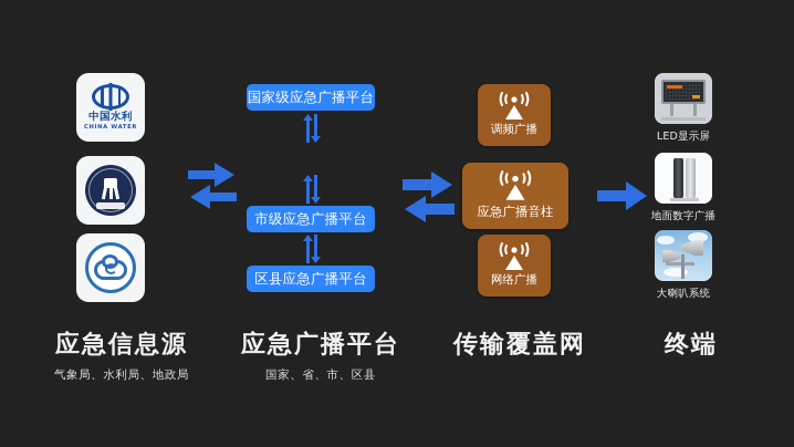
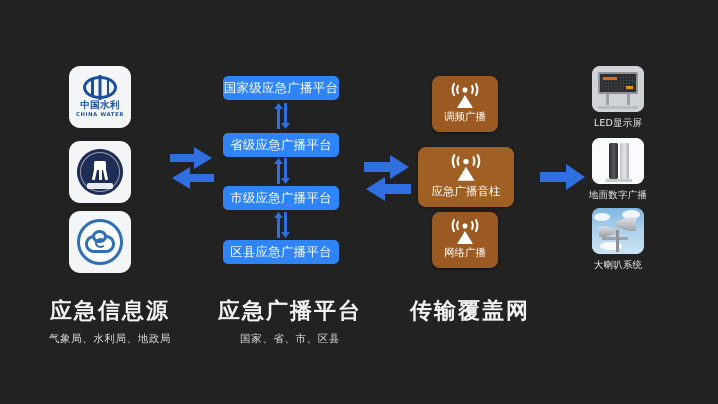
  中国水利
  国家级应急广播平台
+ 省级应急广播平台
  市级应急广播平台
  区县应急广播平台
  调频广播
  应急广播音柱
  网络广播
  LED显示屏
  地面数字广播
  大喇叭系统
  应急信息源
  气象局、水利局、地政局
  应急广播平台
  国家、省、市、区县
  传输覆盖网
- 终端
